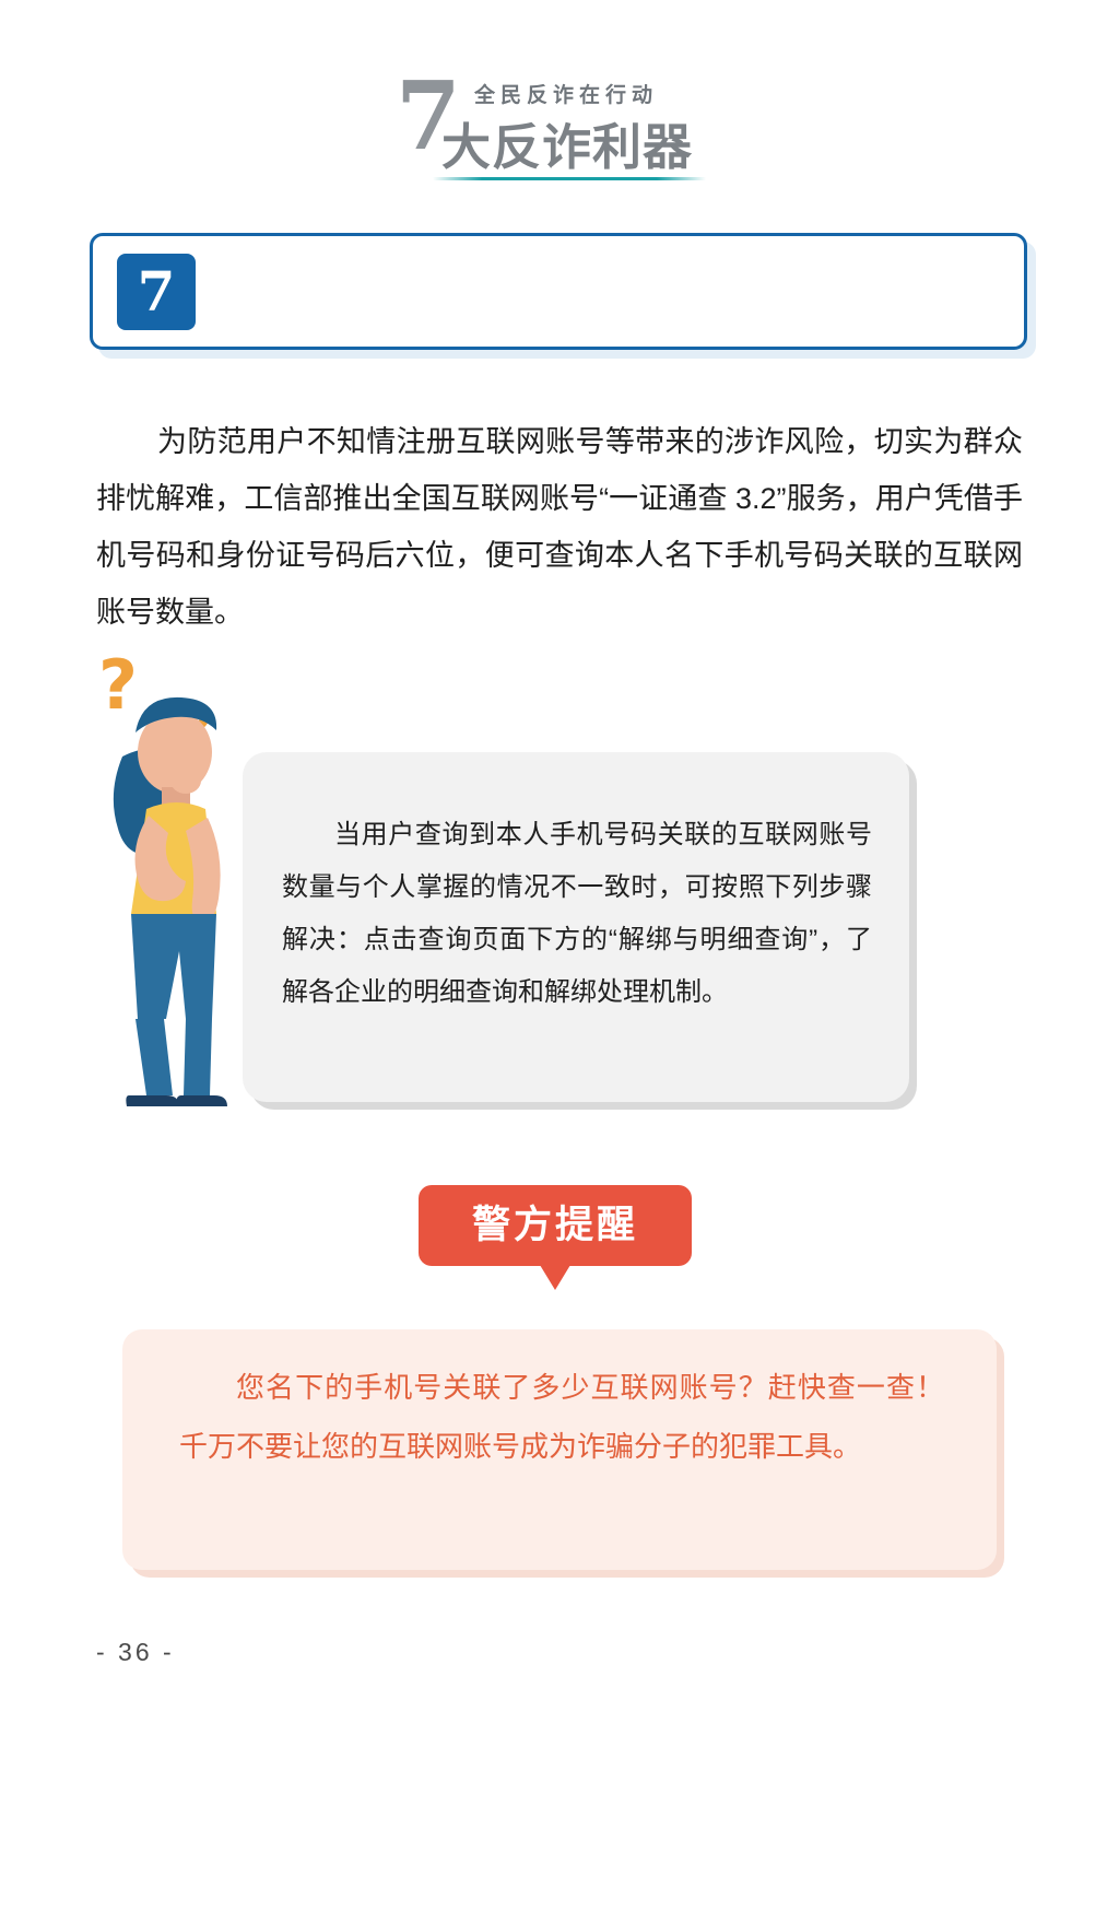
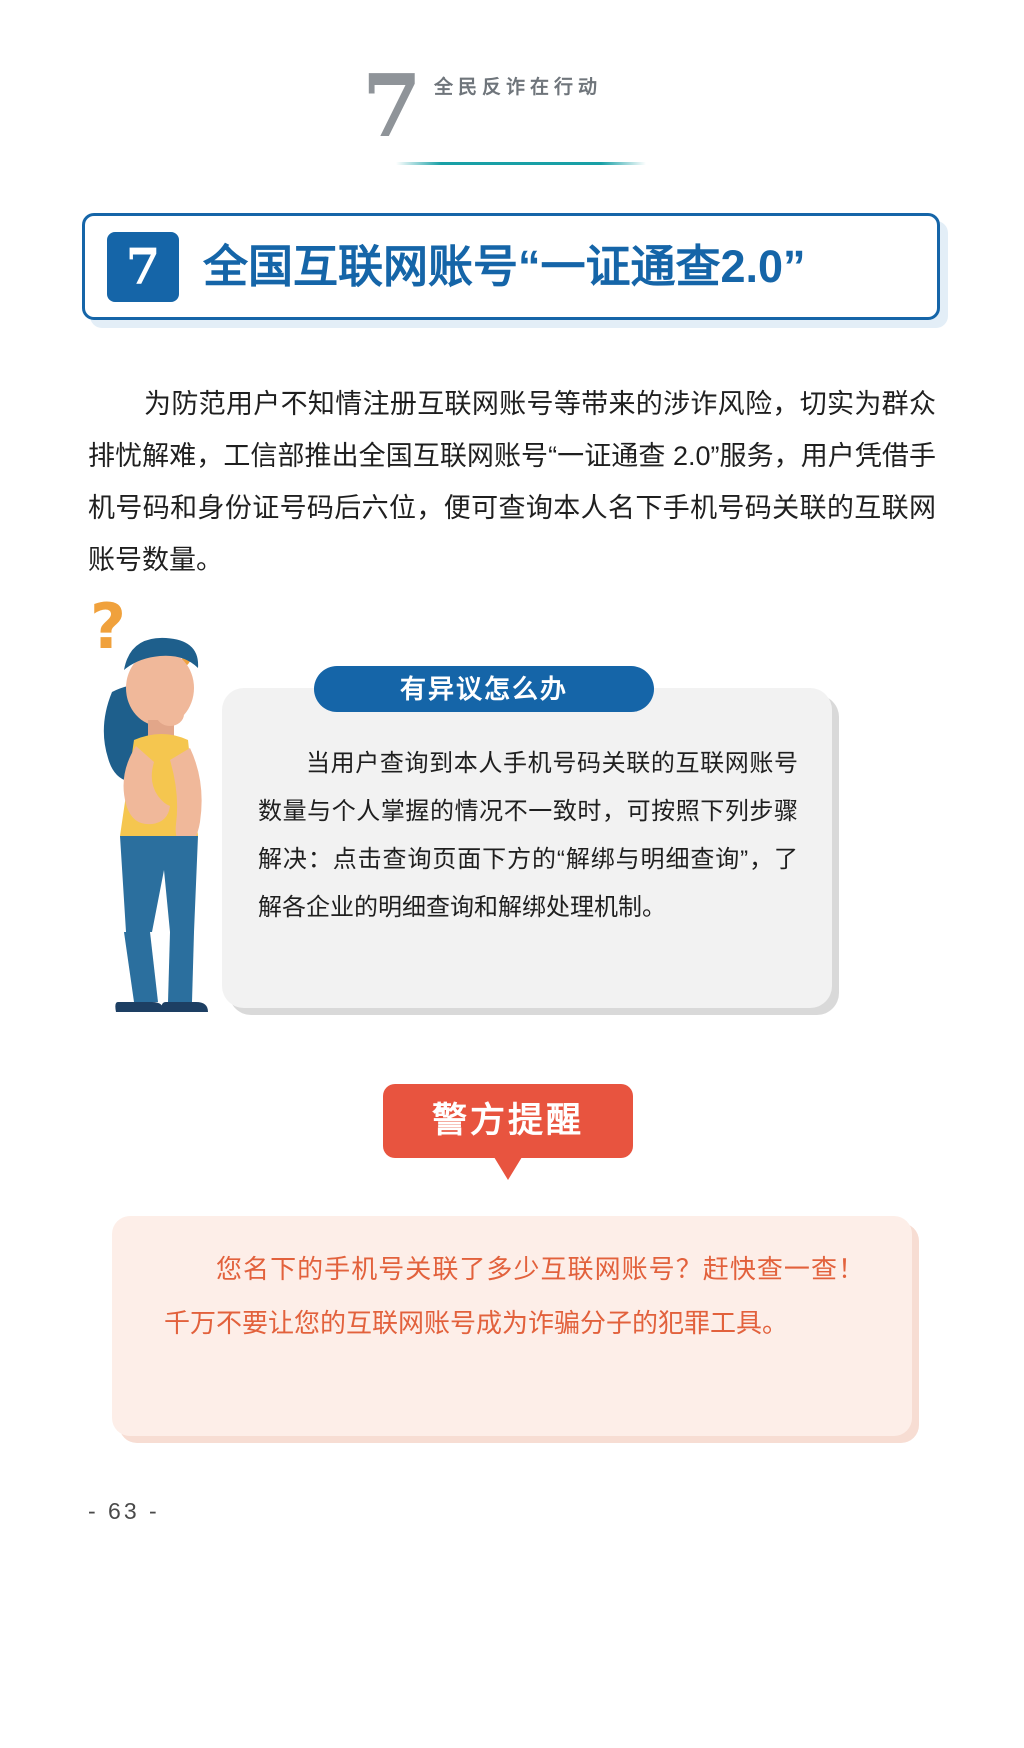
  7
  全民反诈在行动
- 大反诈利器
  7
+ 全国互联网账号“一证通查2.0”
- 为防范用户不知情注册互联网账号等带来的涉诈风险，切实为群众排忧解难，工信部推出全国互联网账号“一证通查 3.2”服务，用户凭借手机号码和身份证号码后六位，便可查询本人名下手机号码关联的互联网账号数量。
+ 为防范用户不知情注册互联网账号等带来的涉诈风险，切实为群众排忧解难，工信部推出全国互联网账号“一证通查 2.0”服务，用户凭借手机号码和身份证号码后六位，便可查询本人名下手机号码关联的互联网账号数量。
  ?
+ 有异议怎么办
  当用户查询到本人手机号码关联的互联网账号数量与个人掌握的情况不一致时，可按照下列步骤解决：点击查询页面下方的“解绑与明细查询”，了解各企业的明细查询和解绑处理机制。
  警方提醒
  您名下的手机号关联了多少互联网账号？赶快查一查！千万不要让您的互联网账号成为诈骗分子的犯罪工具。
- - 36 -
+ - 63 -
